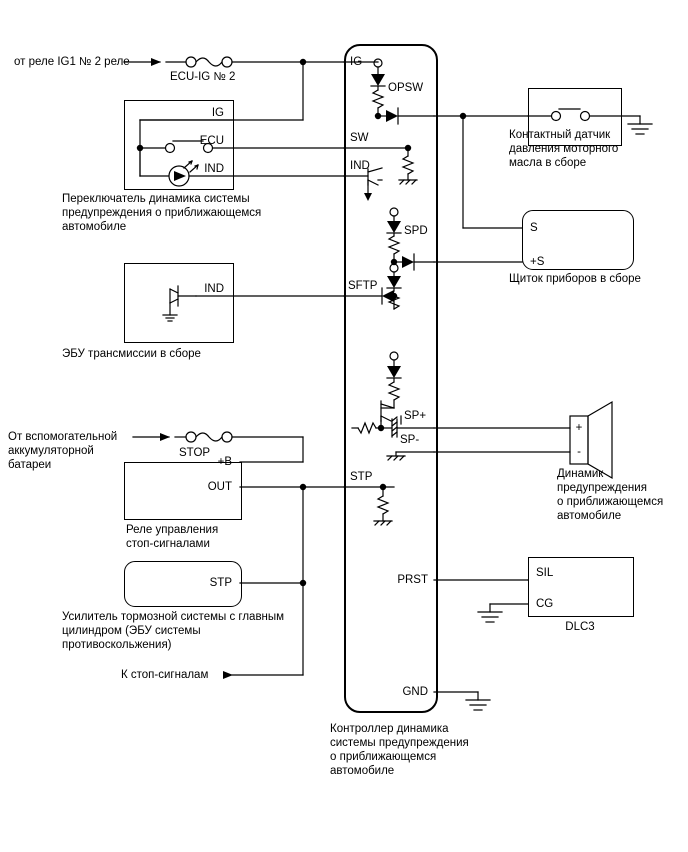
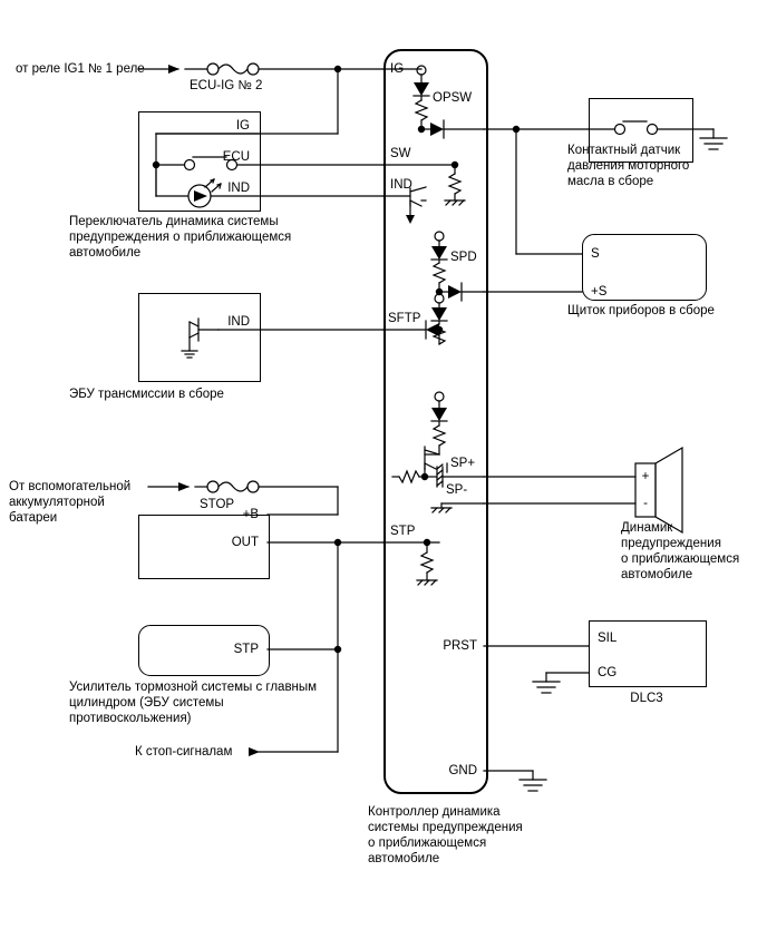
- от реле IG1 № 2 реле
+ от реле IG1 № 1 реле
  ECU-IG № 2
  От вспомогательной
  аккумуляторной
  батареи
  STOP
  К стоп-сигналам
  IG
  ECU
  IND
  Переключатель динамика системы
  предупреждения о приближающемся
  автомобиле
  IND
  ЭБУ трансмиссии в сборе
  IG
  SW
  IND
  SFTP
  STP
  PRST
  GND
  OPSW
  SPD
  SP+
  SP-
  Контроллер динамика
  системы предупреждения
  о приближающемся
  автомобиле
  Контактный датчик
  давления моторного
  масла в сборе
  S
  +S
  Щиток приборов в сборе
  +
  -
  Динамик
  предупреждения
  о приближающемся
  автомобиле
  +B
  OUT
- Реле управления
- стоп-сигналами
  STP
  Усилитель тормозной системы с главным
  цилиндром (ЭБУ системы
  противоскольжения)
  SIL
  CG
  DLC3
